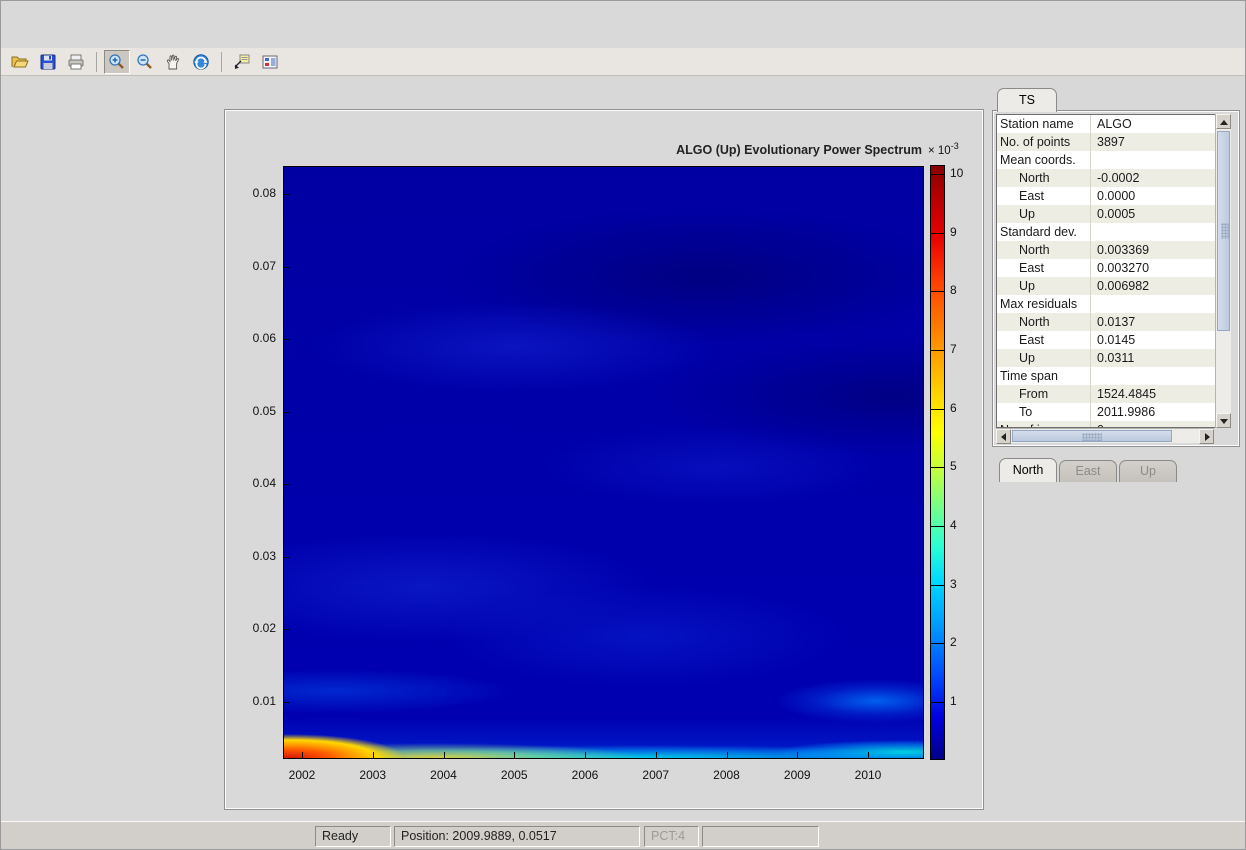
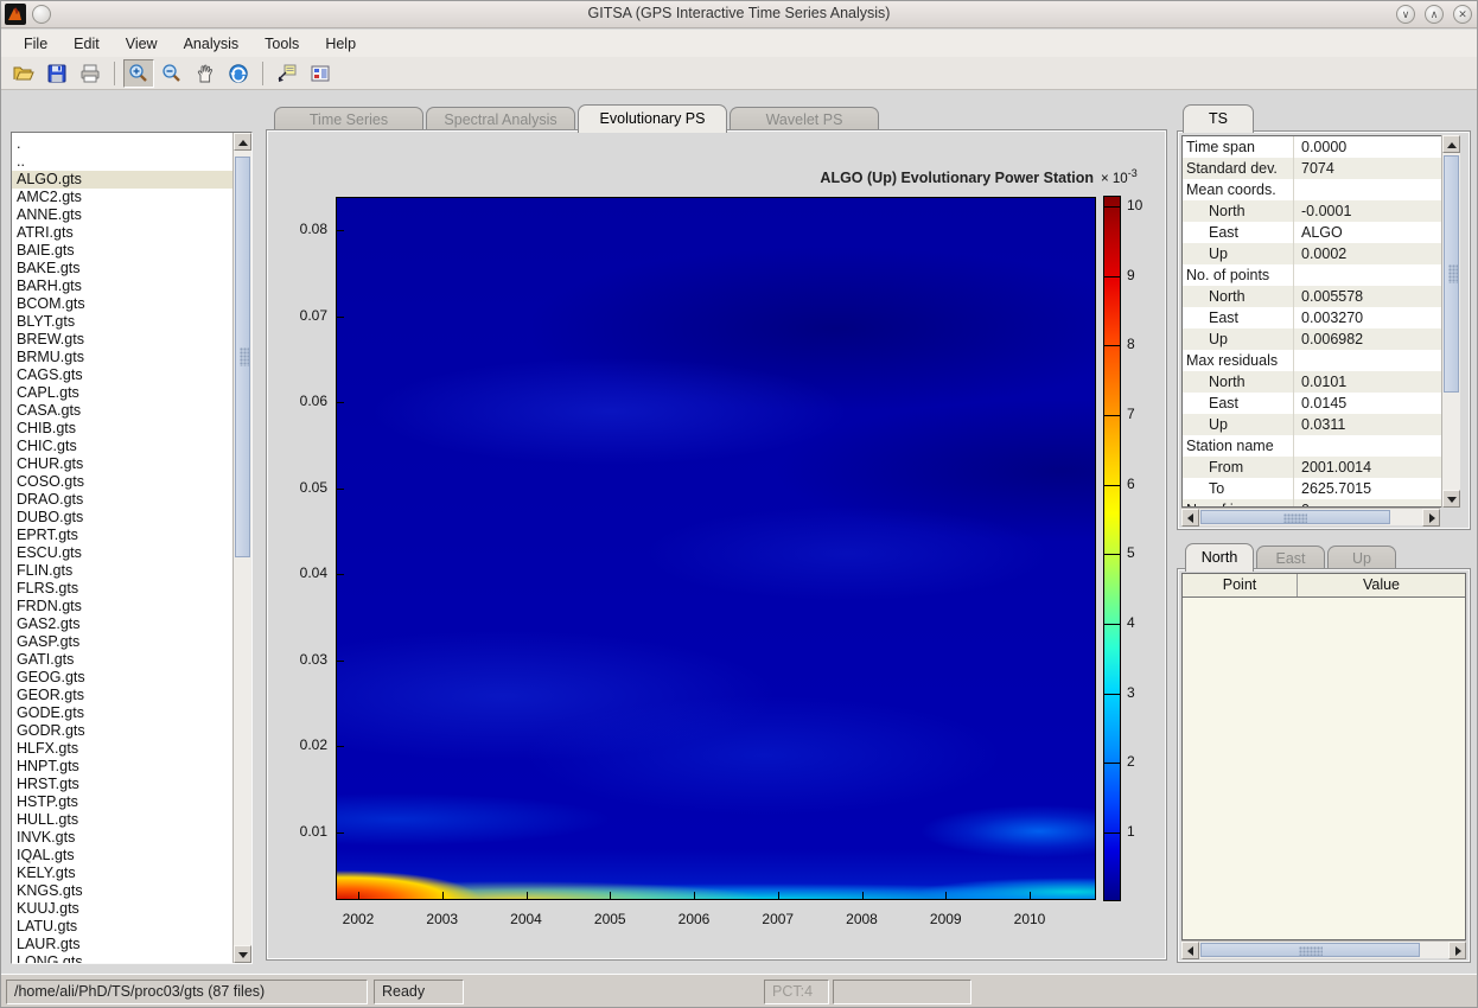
+ GITSA (GPS Interactive Time Series Analysis)
+ ∨
+ ∧
+ ✕
+ File
+ Edit
+ View
+ Analysis
+ Tools
+ Help
+ .
+ ..
+ ALGO.gts
+ AMC2.gts
+ ANNE.gts
+ ATRI.gts
+ BAIE.gts
+ BAKE.gts
+ BARH.gts
+ BCOM.gts
+ BLYT.gts
+ BREW.gts
+ BRMU.gts
+ CAGS.gts
+ CAPL.gts
+ CASA.gts
+ CHIB.gts
+ CHIC.gts
+ CHUR.gts
+ COSO.gts
+ DRAO.gts
+ DUBO.gts
+ EPRT.gts
+ ESCU.gts
+ FLIN.gts
+ FLRS.gts
+ FRDN.gts
+ GAS2.gts
+ GASP.gts
+ GATI.gts
+ GEOG.gts
+ GEOR.gts
+ GODE.gts
+ GODR.gts
+ HLFX.gts
+ HNPT.gts
+ HRST.gts
+ HSTP.gts
+ HULL.gts
+ INVK.gts
+ IQAL.gts
+ KELY.gts
+ KNGS.gts
+ KUUJ.gts
+ LATU.gts
+ LAUR.gts
+ LONG.gts
+ Time Series Spectral Analysis Evolutionary PS Wavelet PS
- ALGO (Up) Evolutionary Power Spectrum
+ ALGO (Up) Evolutionary Power Station
  × 10-3
  0.08
  0.07
  0.06
  0.05
  0.04
  0.03
  0.02
  0.01
  2002
  2003
  2004
  2005
  2006
  2007
  2008
  2009
  2010
  10
  9
  8
  7
  6
  5
  4
  3
  2
  1
  TS
- Station name
+ Time span
- ALGO
+ 0.0000
- No. of points
+ Standard dev.
- 3897
+ 7074
  Mean coords.
  North
- -0.0002
+ -0.0001
  East
- 0.0000
+ ALGO
  Up
- 0.0005
+ 0.0002
- Standard dev.
+ No. of points
  North
- 0.003369
+ 0.005578
  East
  0.003270
  Up
  0.006982
  Max residuals
  North
- 0.0137
+ 0.0101
  East
  0.0145
  Up
  0.0311
- Time span
+ Station name
  From
- 1524.4845
+ 2001.0014
  To
- 2011.9986
+ 2625.7015
  North East Up
+ Point
+ Value
+ /home/ali/PhD/TS/proc03/gts (87 files)
  Ready
- Position: 2009.9889, 0.0517
  PCT:4
